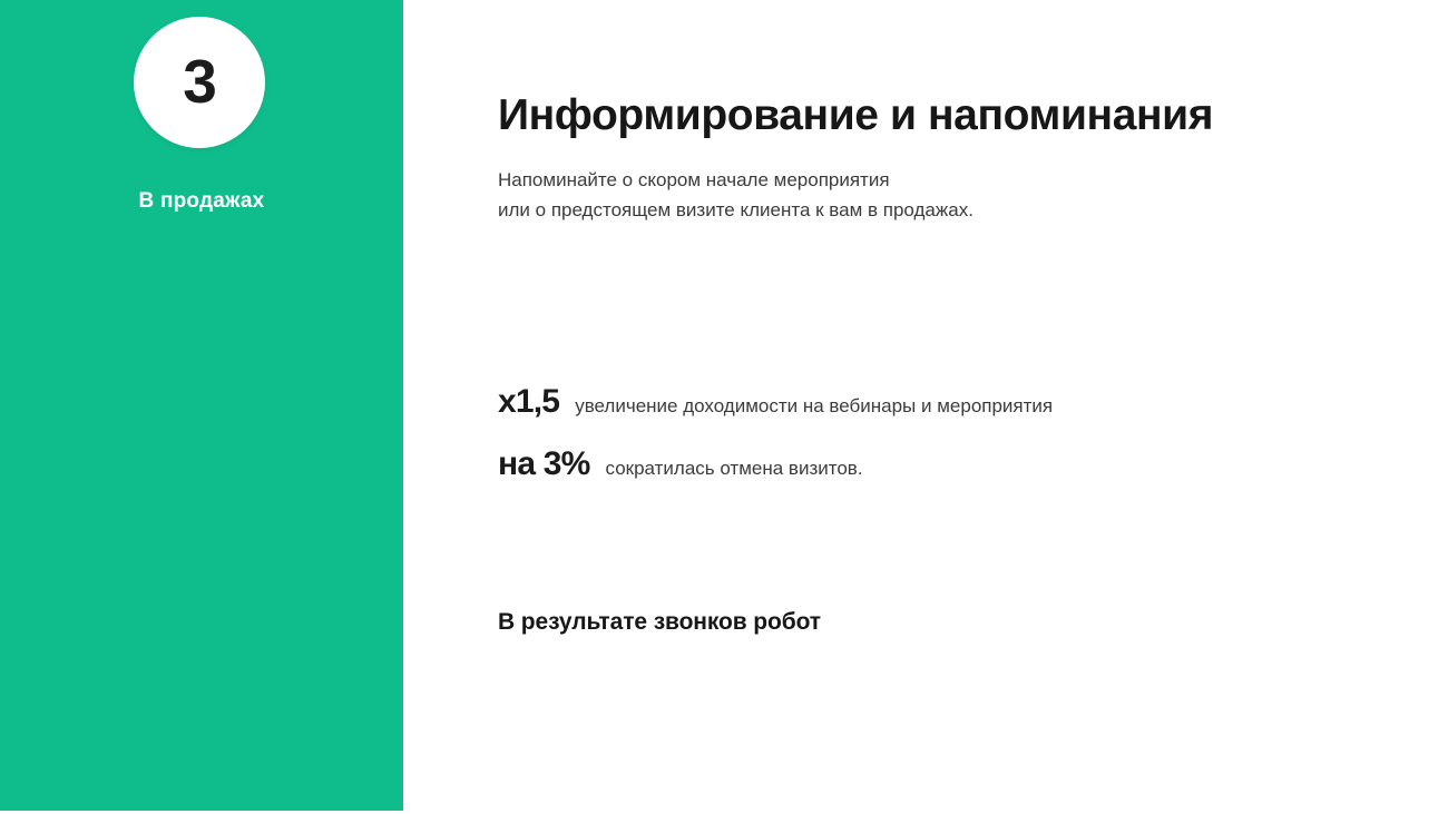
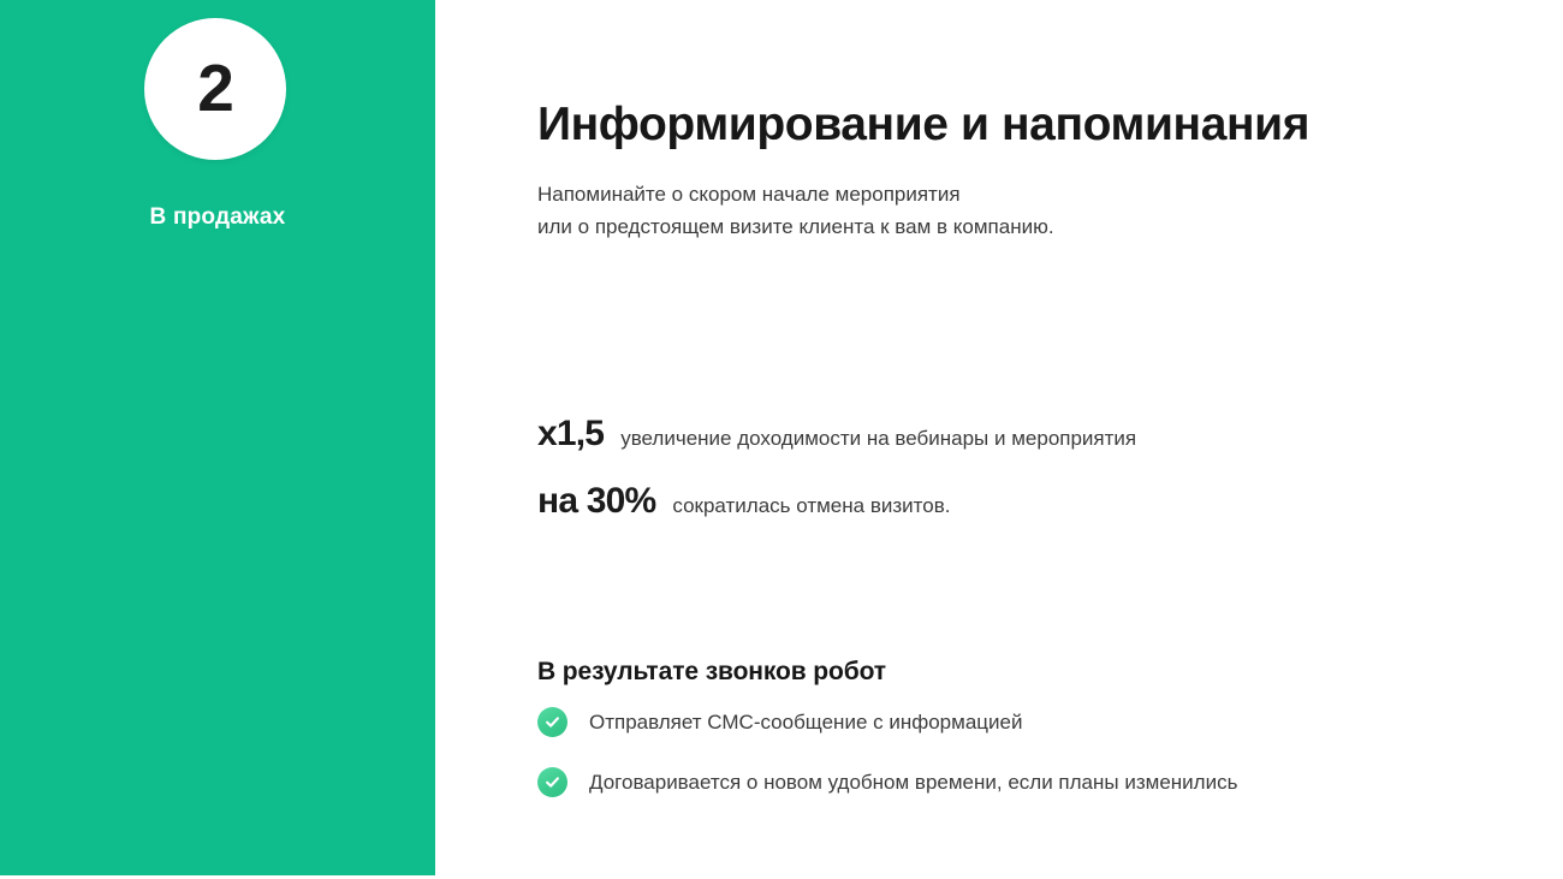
- 3
+ 2
  В продажах
  Информирование и напоминания
  Напоминайте о скором начале мероприятия
- или о предстоящем визите клиента к вам в продажах.
+ или о предстоящем визите клиента к вам в компанию.
  x1,5
  увеличение доходимости на вебинары и мероприятия
- на 3%
+ на 30%
  сократилась отмена визитов.
  В результате звонков робот
+ Отправляет СМС-сообщение с информацией
+ Договаривается о новом удобном времени, если планы изменились
